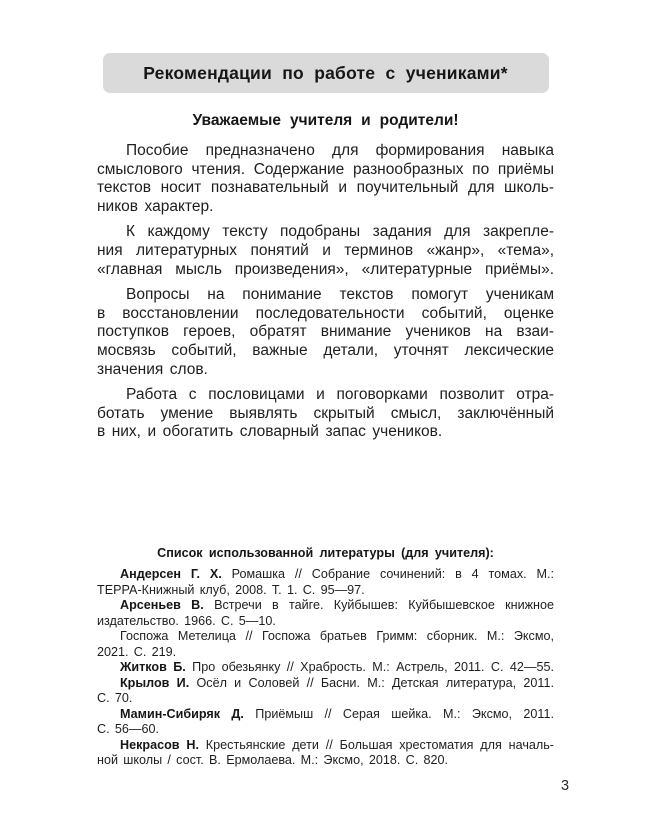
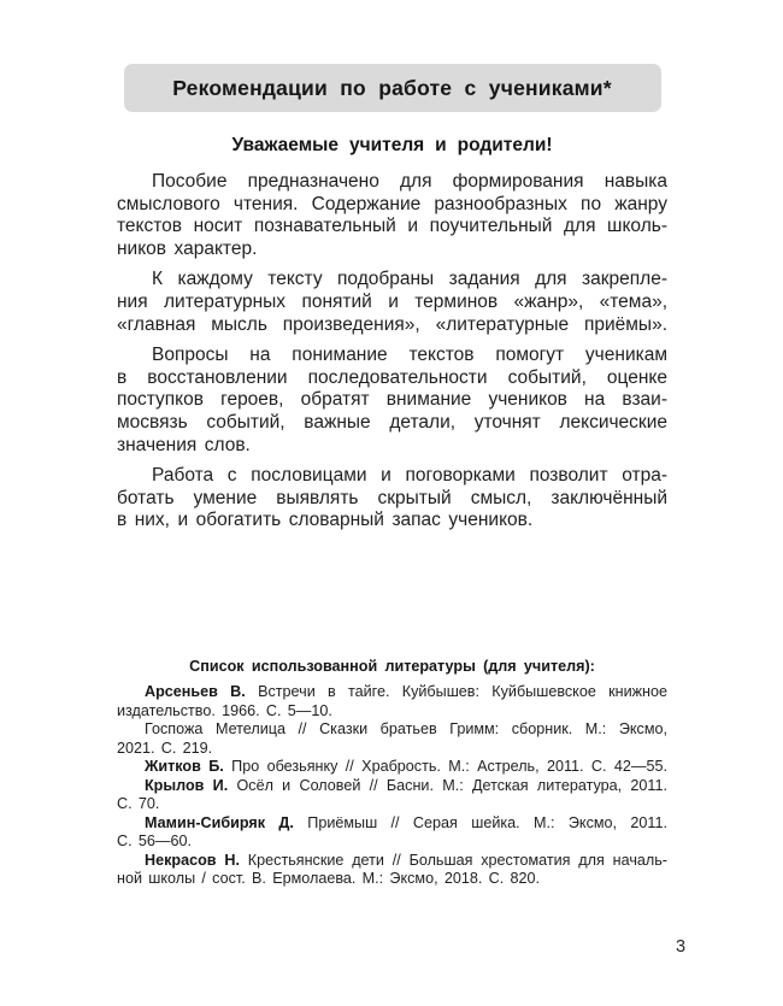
  Рекомендации по работе с учениками*
  Уважаемые учителя и родители!
  Пособие предназначено для формирования навыка
- смыслового чтения. Содержание разнообразных по приёмы
+ смыслового чтения. Содержание разнообразных по жанру
  текстов носит познавательный и поучительный для школь-
  ников характер.
  К каждому тексту подобраны задания для закрепле-
  ния литературных понятий и терминов «жанр», «тема»,
  «главная мысль произведения», «литературные приёмы».
  Вопросы на понимание текстов помогут ученикам
  в восстановлении последовательности событий, оценке
  поступков героев, обратят внимание учеников на взаи-
  мосвязь событий, важные детали, уточнят лексические
  значения слов.
  Работа с пословицами и поговорками позволит отра-
  ботать умение выявлять скрытый смысл, заключённый
  в них, и обогатить словарный запас учеников.
  Список использованной литературы (для учителя):
- Андерсен Г. Х. Ромашка // Собрание сочинений: в 4 томах. М.:
- ТЕРРА-Книжный клуб, 2008. Т. 1. С. 95—97.
  Арсеньев В. Встречи в тайге. Куйбышев: Куйбышевское книжное
  издательство. 1966. С. 5—10.
- Госпожа Метелица // Госпожа братьев Гримм: сборник. М.: Эксмо,
+ Госпожа Метелица // Сказки братьев Гримм: сборник. М.: Эксмо,
  2021. С. 219.
  Житков Б. Про обезьянку // Храбрость. М.: Астрель, 2011. С. 42—55.
  Крылов И. Осёл и Соловей // Басни. М.: Детская литература, 2011.
  С. 70.
  Мамин-Сибиряк Д. Приёмыш // Серая шейка. М.: Эксмо, 2011.
  С. 56—60.
  Некрасов Н. Крестьянские дети // Большая хрестоматия для началь-
  ной школы / сост. В. Ермолаева. М.: Эксмо, 2018. С. 820.
  3
